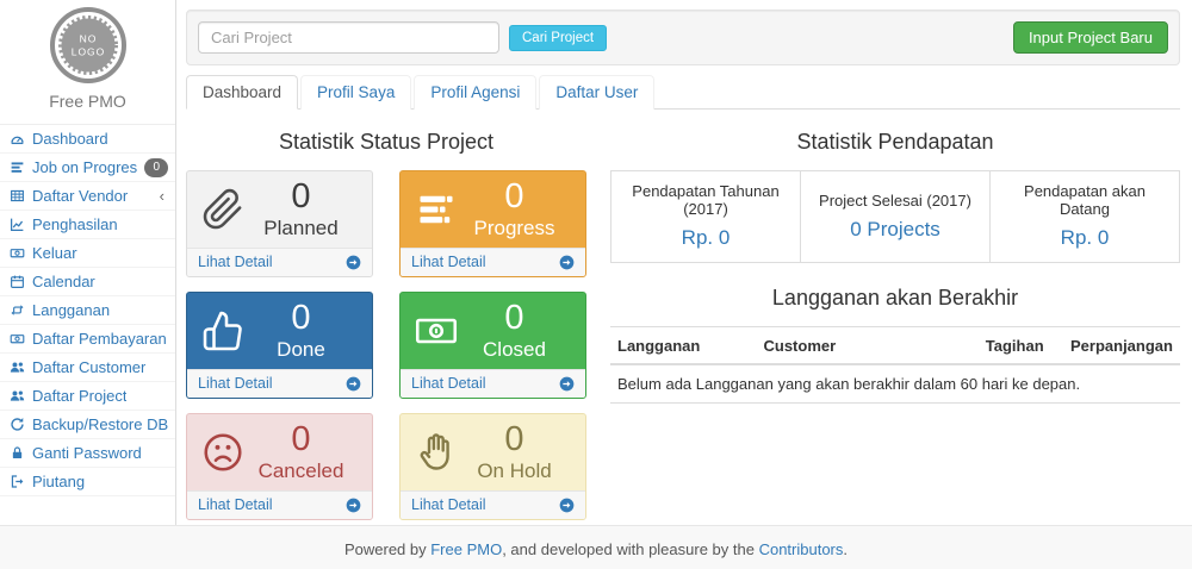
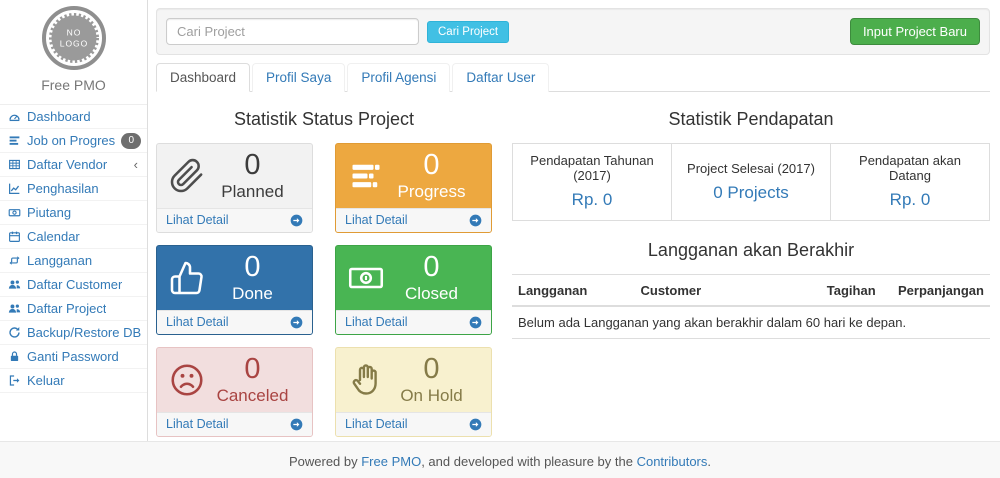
  NO
  LOGO
  Free PMO
  Dashboard
  Job on Progres
  0
  Daftar Vendor
  ‹
  Penghasilan
- Keluar
+ Piutang
  Calendar
  Langganan
- Daftar Pembayaran
  Daftar Customer
  Daftar Project
  Backup/Restore DB
  Ganti Password
- Piutang
+ Keluar
  Cari Project
  Cari Project
  Input Project Baru
  Dashboard
  Profil Saya
  Profil Agensi
  Daftar User
  Statistik Status Project
  0
  Planned
  Lihat Detail
  0
  Progress
  Lihat Detail
  0
  Done
  Lihat Detail
  0
  Closed
  Lihat Detail
  0
  Canceled
  Lihat Detail
  0
  On Hold
  Lihat Detail
  Statistik Pendapatan
  Pendapatan Tahunan (2017) Rp. 0	Project Selesai (2017) 0 Projects	Pendapatan akan Datang Rp. 0
  Langganan akan Berakhir
  Langganan	Customer	Tagihan	Perpanjangan
  Belum ada Langganan yang akan berakhir dalam 60 hari ke depan.
  Powered by Free PMO, and developed with pleasure by the Contributors.
